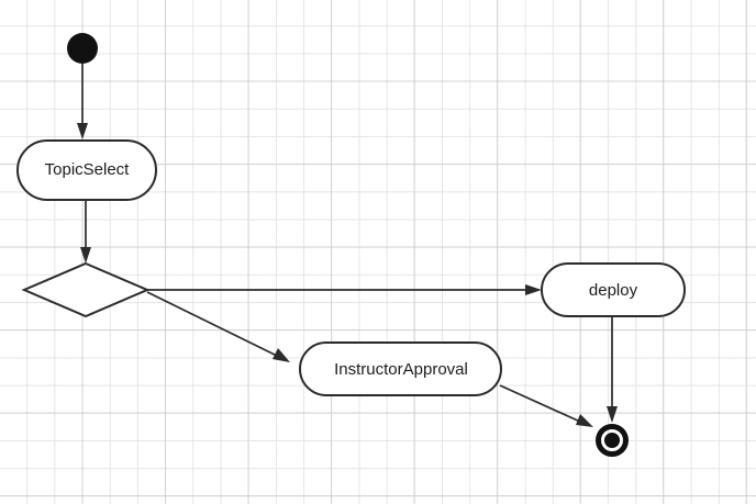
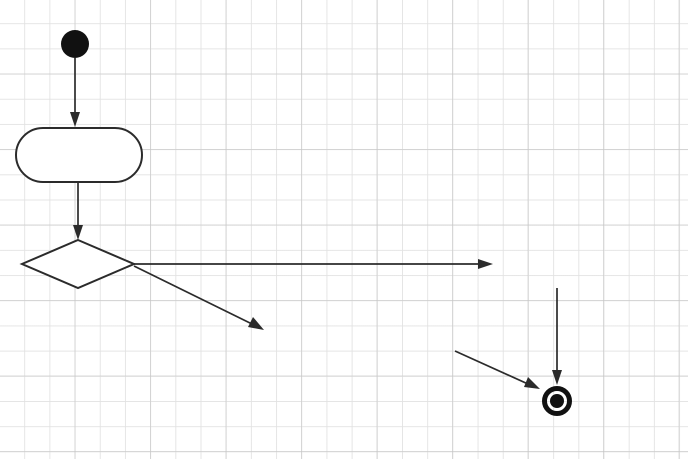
- TopicSelect
- deploy
- InstructorApproval
